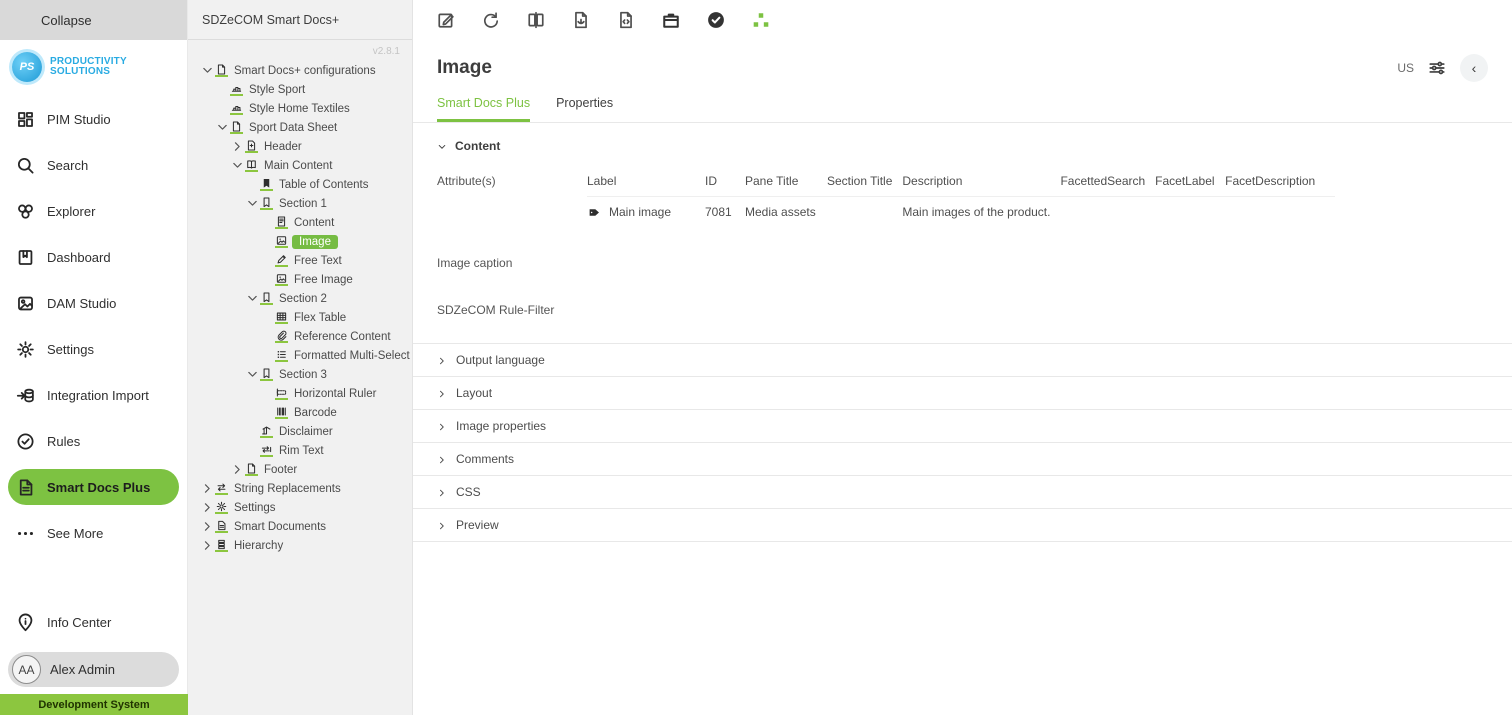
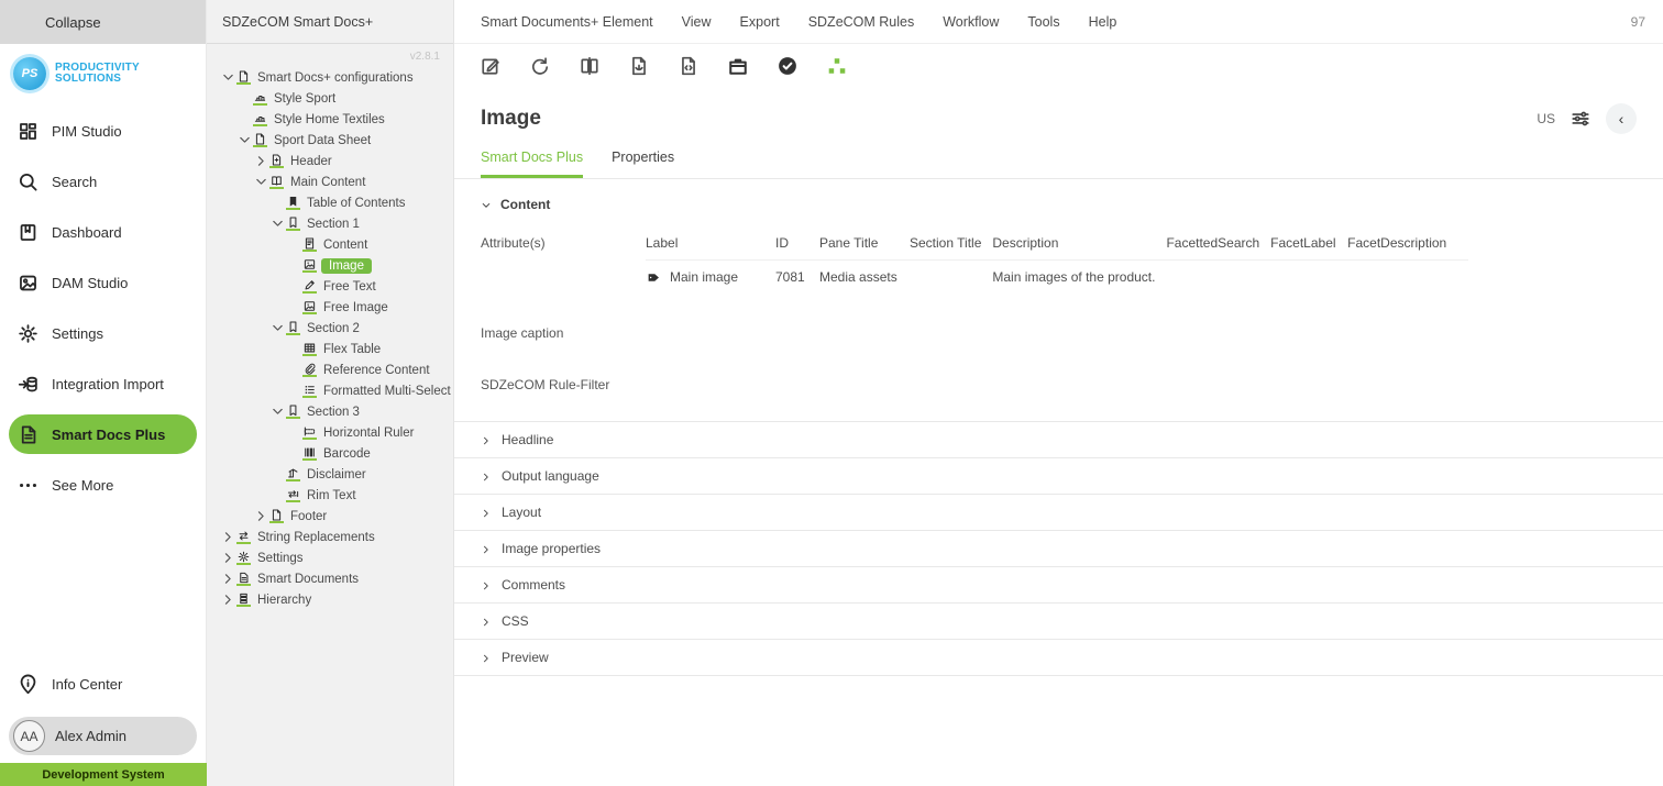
  Collapse
  PS
  PRODUCTIVITY
  SOLUTIONS
  PIM Studio
  Search
- Explorer
  Dashboard
  DAM Studio
  Settings
  Integration Import
- Rules
  Smart Docs Plus
  See More
  Info Center
  AA
  Alex Admin
  Development System
  SDZeCOM Smart Docs+
  v2.8.1
  Smart Docs+ configurations
  Style Sport
  Style Home Textiles
  Sport Data Sheet
  Header
  Main Content
  Table of Contents
  Section 1
  Content
  Image
  Free Text
  Free Image
  Section 2
  Flex Table
  Reference Content
  Formatted Multi-Select
  Section 3
  Horizontal Ruler
  Barcode
  Disclaimer
  Rim Text
  Footer
  String Replacements
  Settings
  Smart Documents
  Hierarchy
+ Smart Documents+ Element
+ View
+ Export
+ SDZeCOM Rules
+ Workflow
+ Tools
+ Help
+ 97
  Image
  US
  ‹
  Smart Docs Plus
  Properties
  Content
  Attribute(s)
  Label	ID	Pane Title	Section Title	Description	FacettedSearch	FacetLabel	FacetDescription
  Main image	7081	Media assets		Main images of the product.
  Image caption
  SDZeCOM Rule-Filter
+ Headline
  Output language
  Layout
  Image properties
  Comments
  CSS
  Preview
